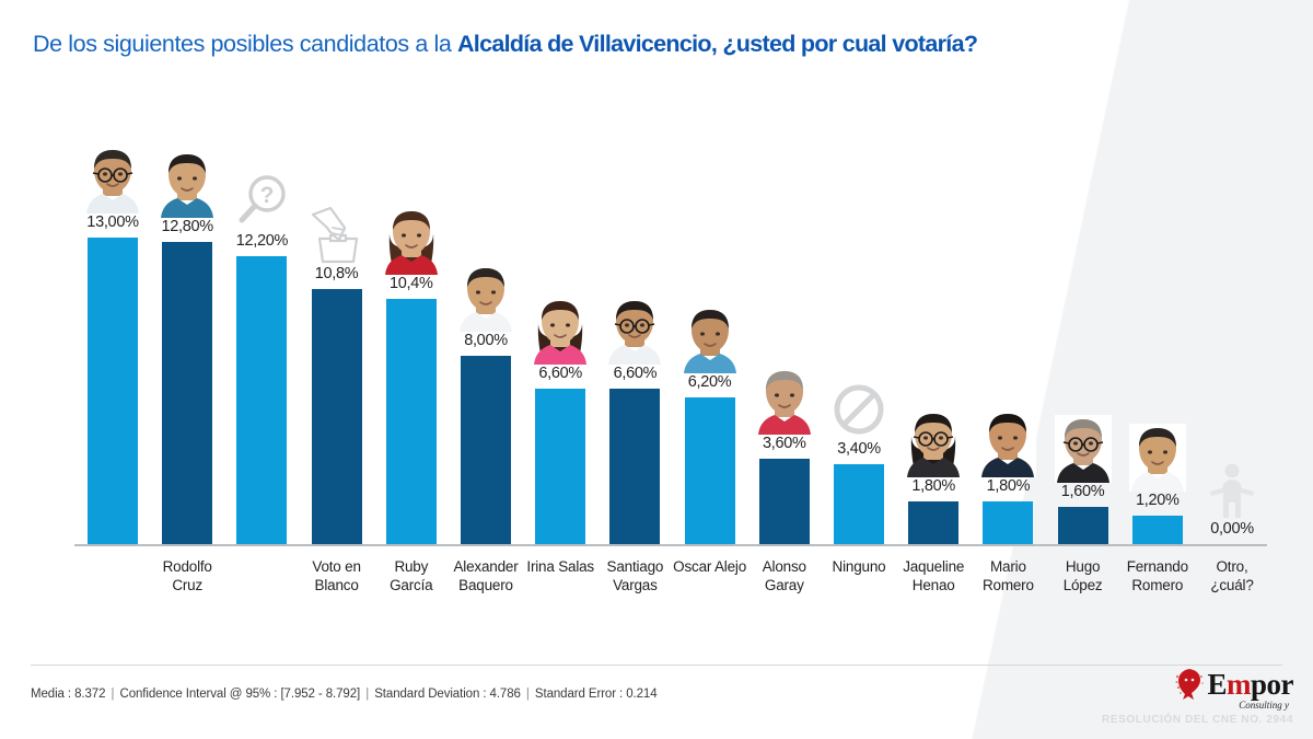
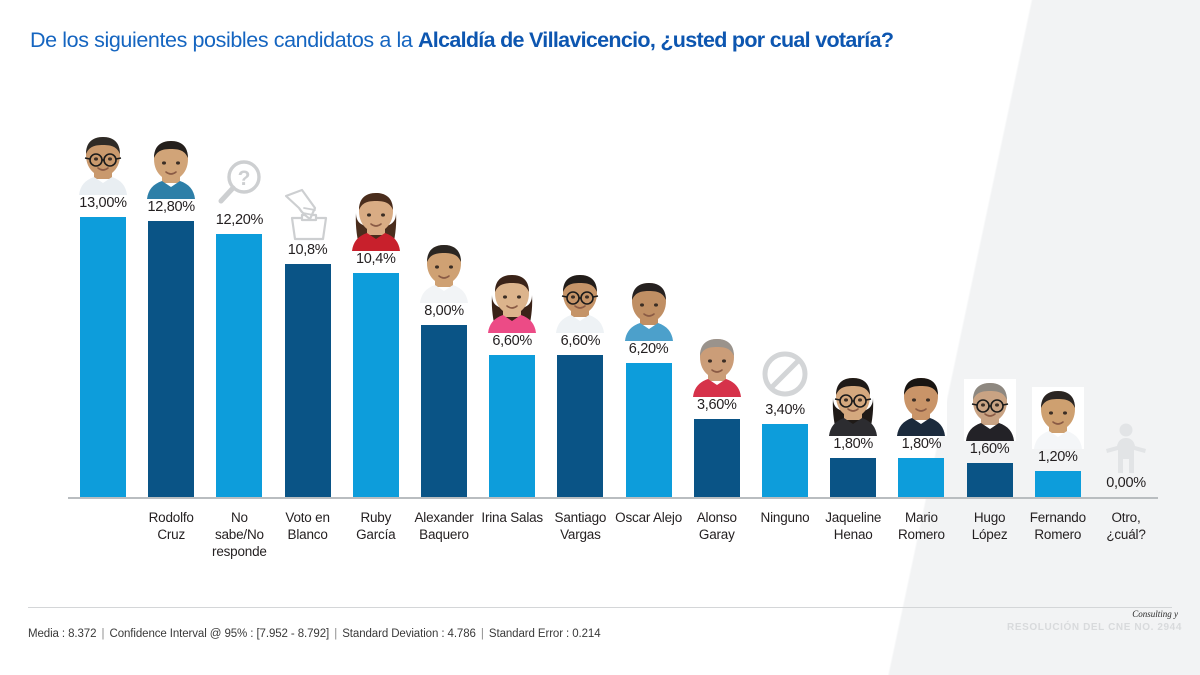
  De los siguientes posibles candidatos a la Alcaldía de Villavicencio, ¿usted por cual votaría?
  13,00%
  12,80%
  Rodolfo
  Cruz
  12,20%
  ?
+ No
+ sabe/No
+ responde
  10,8%
  Voto en
  Blanco
  10,4%
  Ruby
  García
  8,00%
  Alexander
  Baquero
  6,60%
  Irina Salas
  6,60%
  Santiago
  Vargas
  6,20%
  Oscar Alejo
  3,60%
  Alonso
  Garay
  3,40%
  Ninguno
  1,80%
  Jaqueline
  Henao
  1,80%
  Mario
  Romero
  1,60%
  Hugo
  López
  1,20%
  Fernando
  Romero
  0,00%
  Otro,
  ¿cuál?
  Media : 8.372 | Confidence Interval @ 95% : [7.952 - 8.792] | Standard Deviation : 4.786 | Standard Error : 0.214
- Empor
  Consulting y
  RESOLUCIÓN DEL CNE NO. 2944
